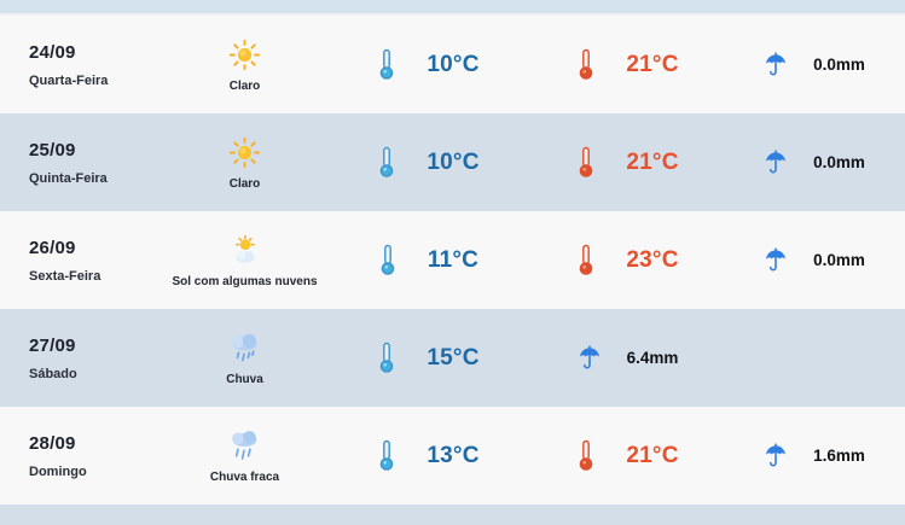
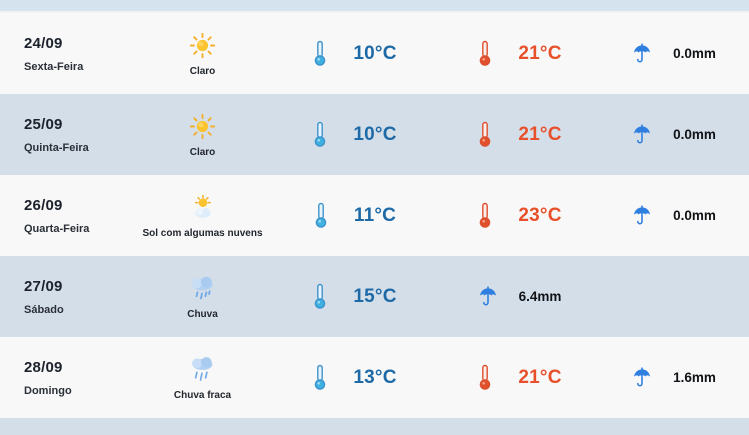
  24/09
- Quarta-Feira
+ Sexta-Feira
  Claro
  10°C
  21°C
  0.0mm
  25/09
  Quinta-Feira
  Claro
  10°C
  21°C
  0.0mm
  26/09
- Sexta-Feira
+ Quarta-Feira
  Sol com algumas nuvens
  11°C
  23°C
  0.0mm
  27/09
  Sábado
  Chuva
  15°C
  6.4mm
  28/09
  Domingo
  Chuva fraca
  13°C
  21°C
  1.6mm
